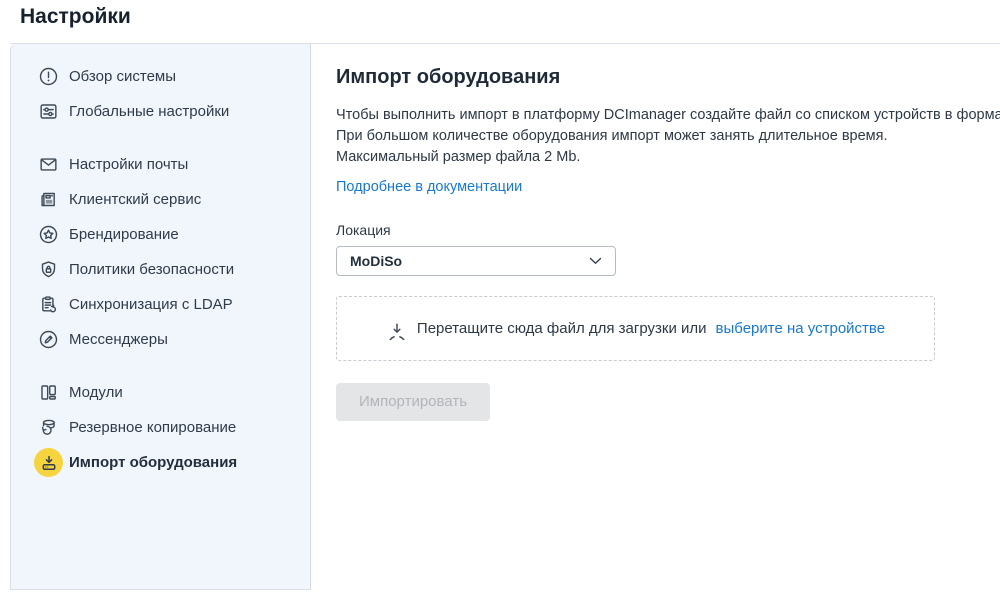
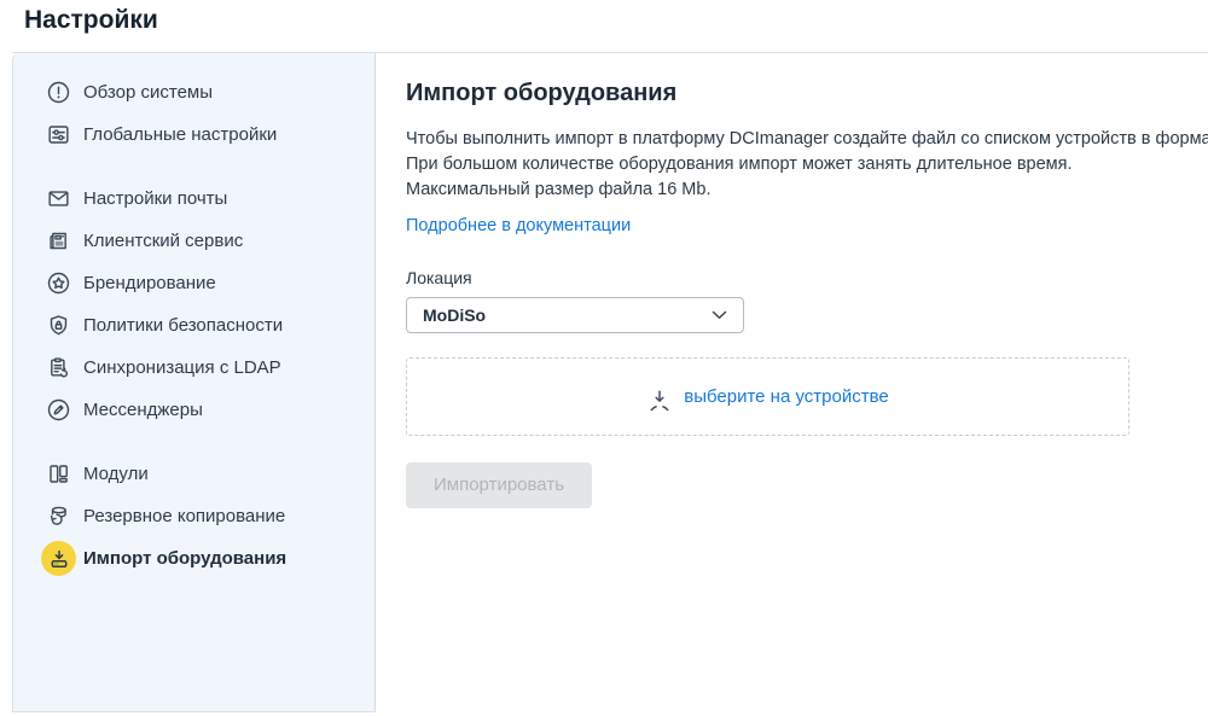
  Настройки
  Обзор системы
  Глобальные настройки
  Настройки почты
  Клиентский сервис
  Брендирование
  Политики безопасности
  Синхронизация с LDAP
  Мессенджеры
  Модули
  Резервное копирование
  Импорт оборудования
  Импорт оборудования
  Чтобы выполнить импорт в платформу DCImanager создайте файл со списком устройств в форма
  При большом количестве оборудования импорт может занять длительное время.
- Максимальный размер файла 2 Mb.
+ Максимальный размер файла 16 Mb.
  Подробнее в документации
  Локация
  MoDiSo
- Перетащите сюда файл для загрузки или
  выберите на устройстве
  Импортировать
